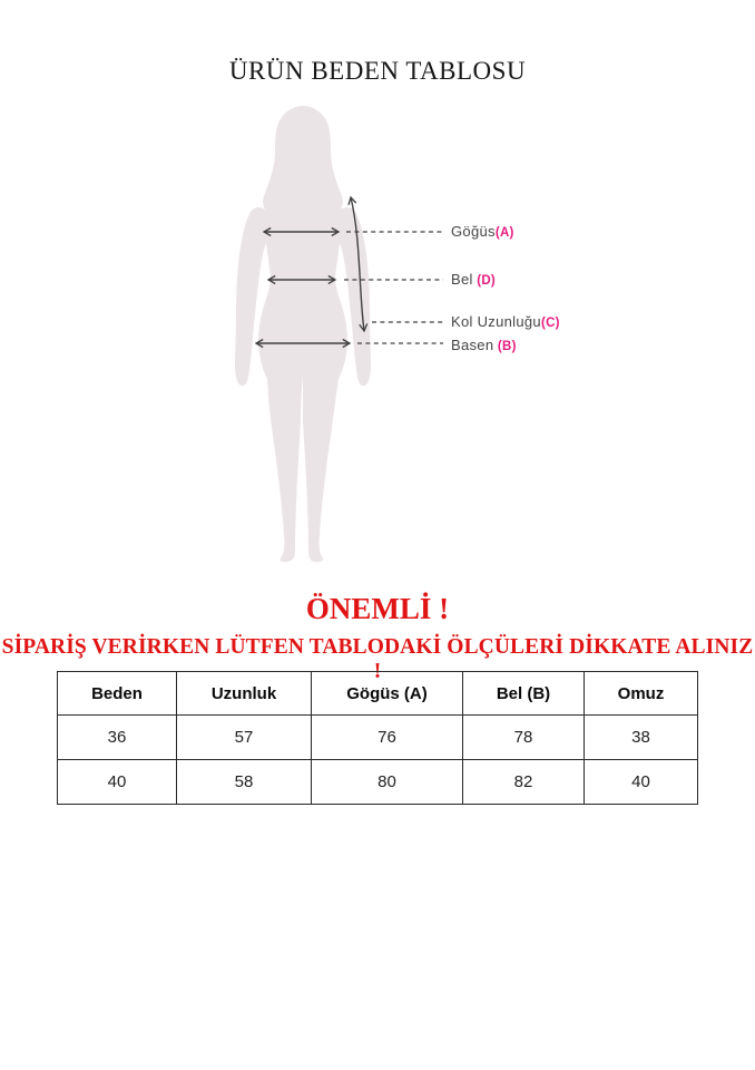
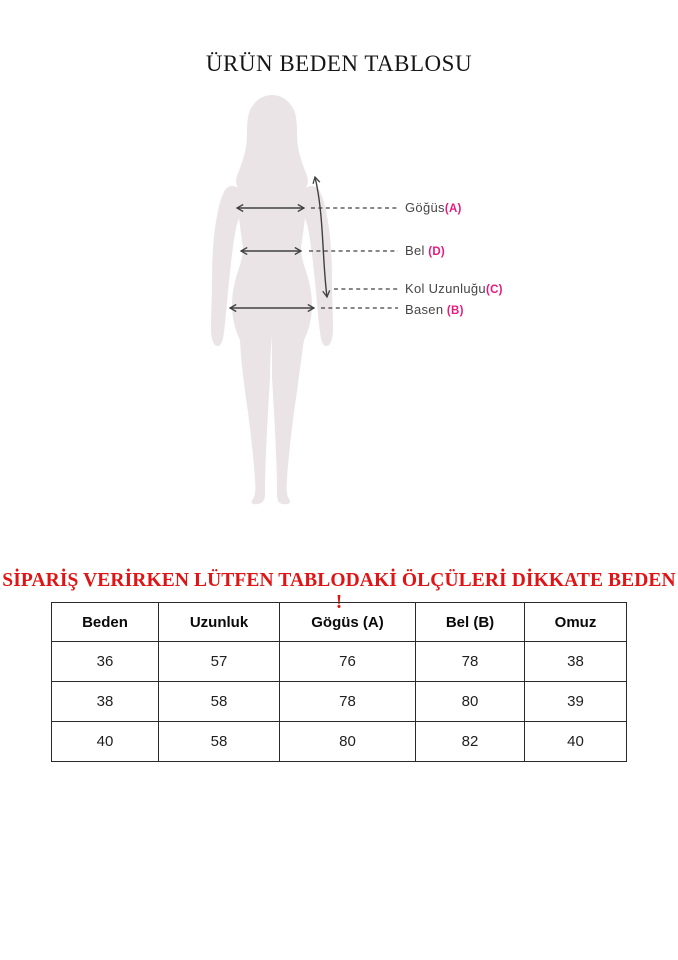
  ÜRÜN BEDEN TABLOSU
  Göğüs(A)
  Bel (D)
  Kol Uzunluğu(C)
  Basen (B)
- ÖNEMLİ !
- SİPARİŞ VERİRKEN LÜTFEN TABLODAKİ ÖLÇÜLERİ DİKKATE ALINIZ !
+ SİPARİŞ VERİRKEN LÜTFEN TABLODAKİ ÖLÇÜLERİ DİKKATE BEDEN !
  Beden	Uzunluk	Gögüs (A)	Bel (B)	Omuz
  36	57	76	78	38
+ 38	58	78	80	39
  40	58	80	82	40
